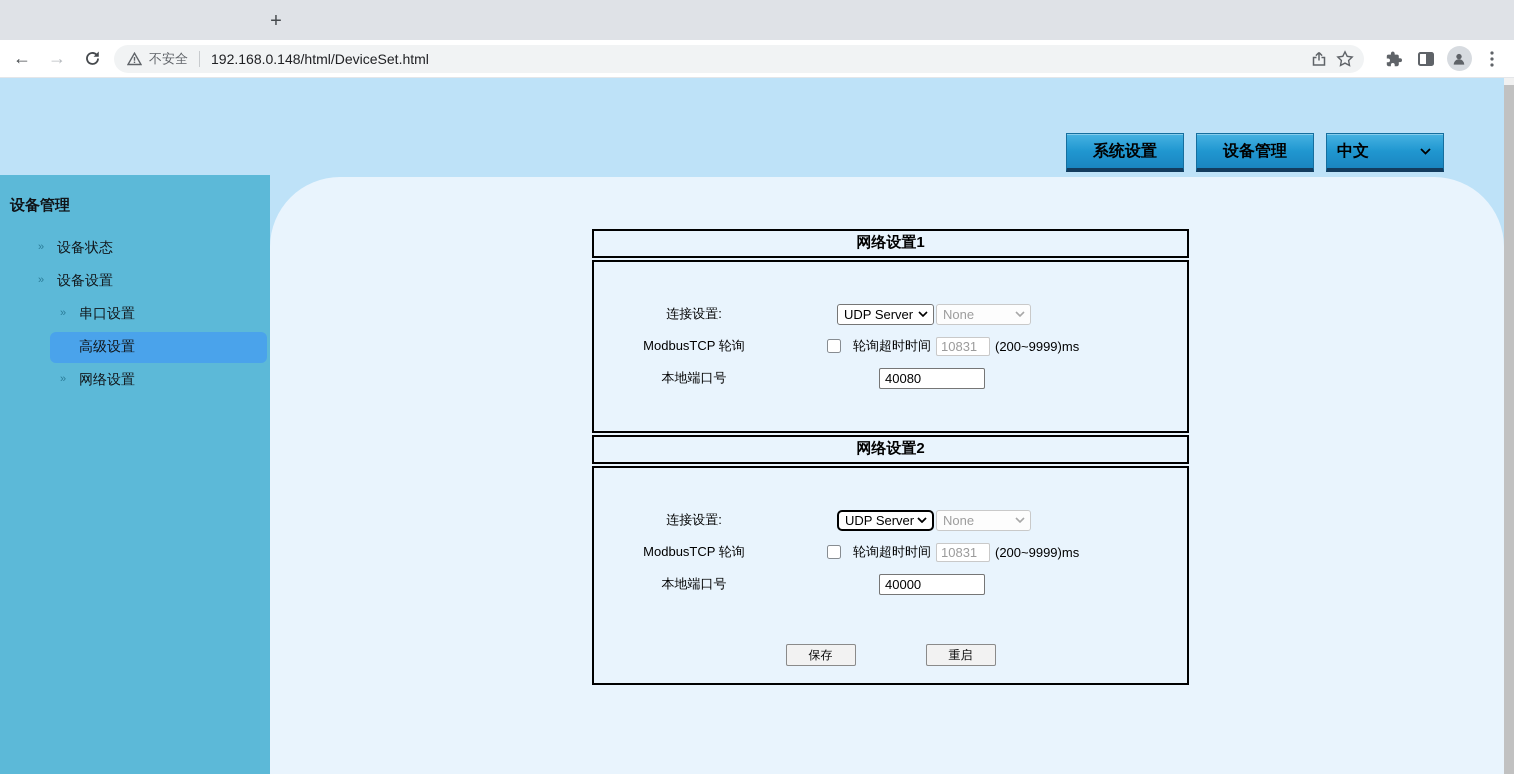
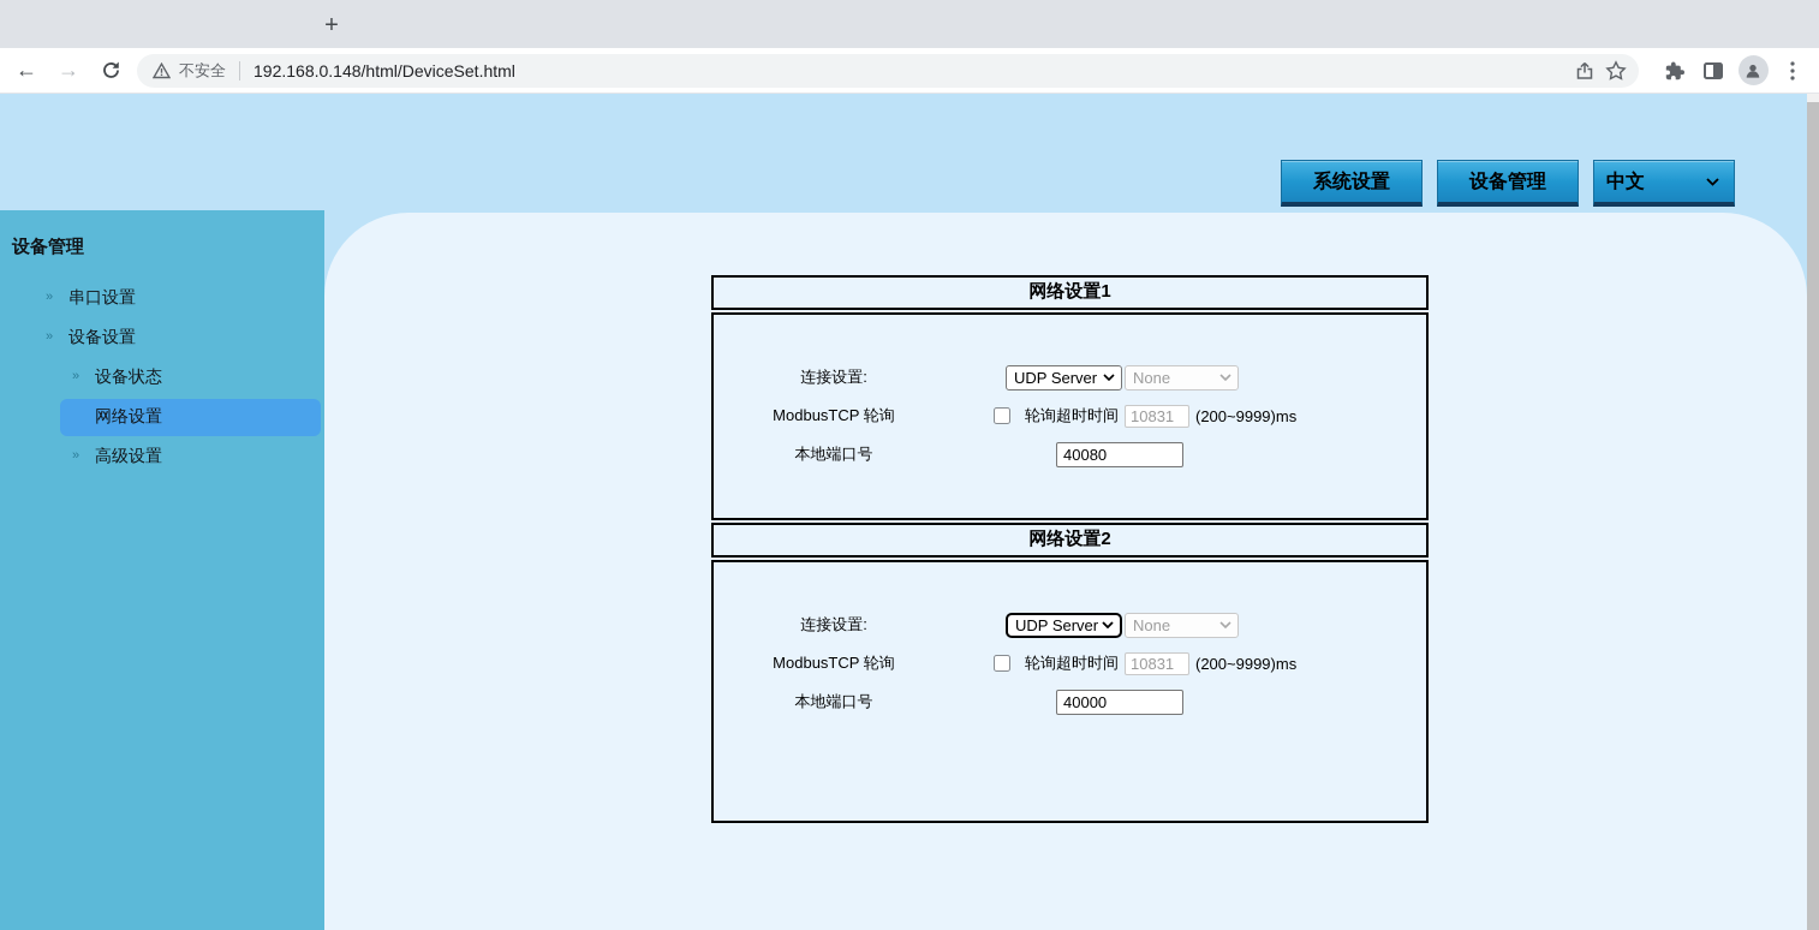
  +
  ←
  →
  不安全
  192.168.0.148/html/DeviceSet.html
  系统设置
  设备管理
  中文
  设备管理
  »
- 设备状态
+ 串口设置
  »
  设备设置
  »
- 串口设置
+ 设备状态
- 高级设置
+ 网络设置
  »
- 网络设置
+ 高级设置
  网络设置1
  连接设置:
  UDP Server
  None
  ModbusTCP 轮询
  轮询超时时间
  10831
  (200~9999)ms
  本地端口号
  40080
  网络设置2
  连接设置:
  UDP Server
  None
  ModbusTCP 轮询
  轮询超时时间
  10831
  (200~9999)ms
  本地端口号
  40000
- 保存
- 重启
